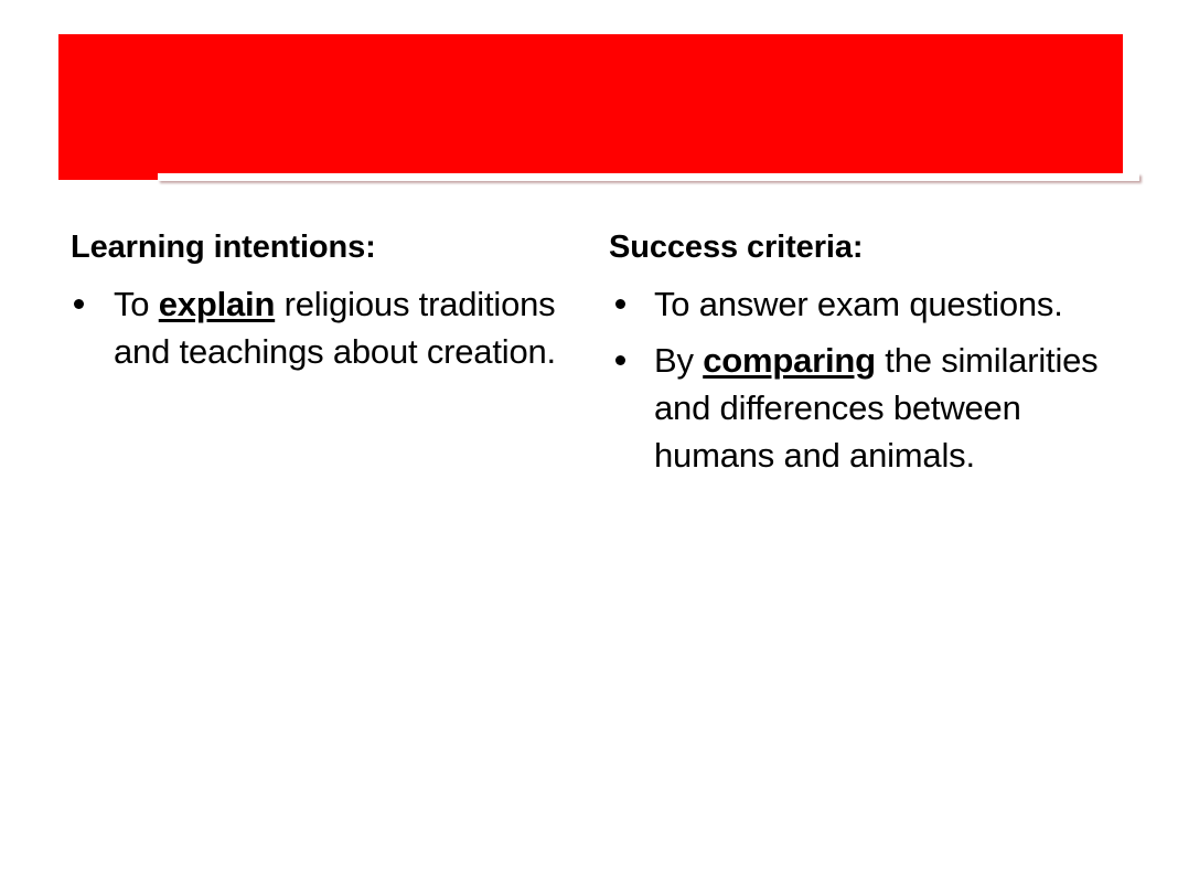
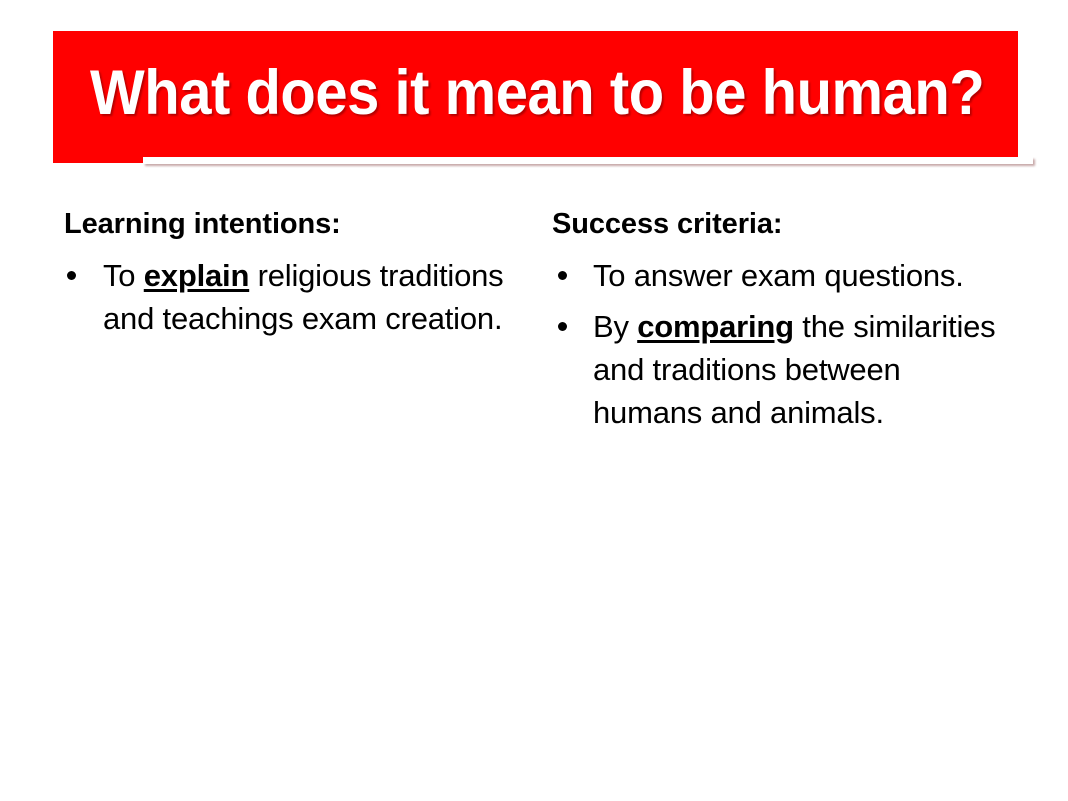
+ What does it mean to be human?
  Learning intentions:
- To explain religious traditions and teachings about creation.
+ To explain religious traditions and teachings exam creation.
  Success criteria:
  To answer exam questions.
- By comparing the similarities and differences between humans and animals.
+ By comparing the similarities and traditions between humans and animals.
